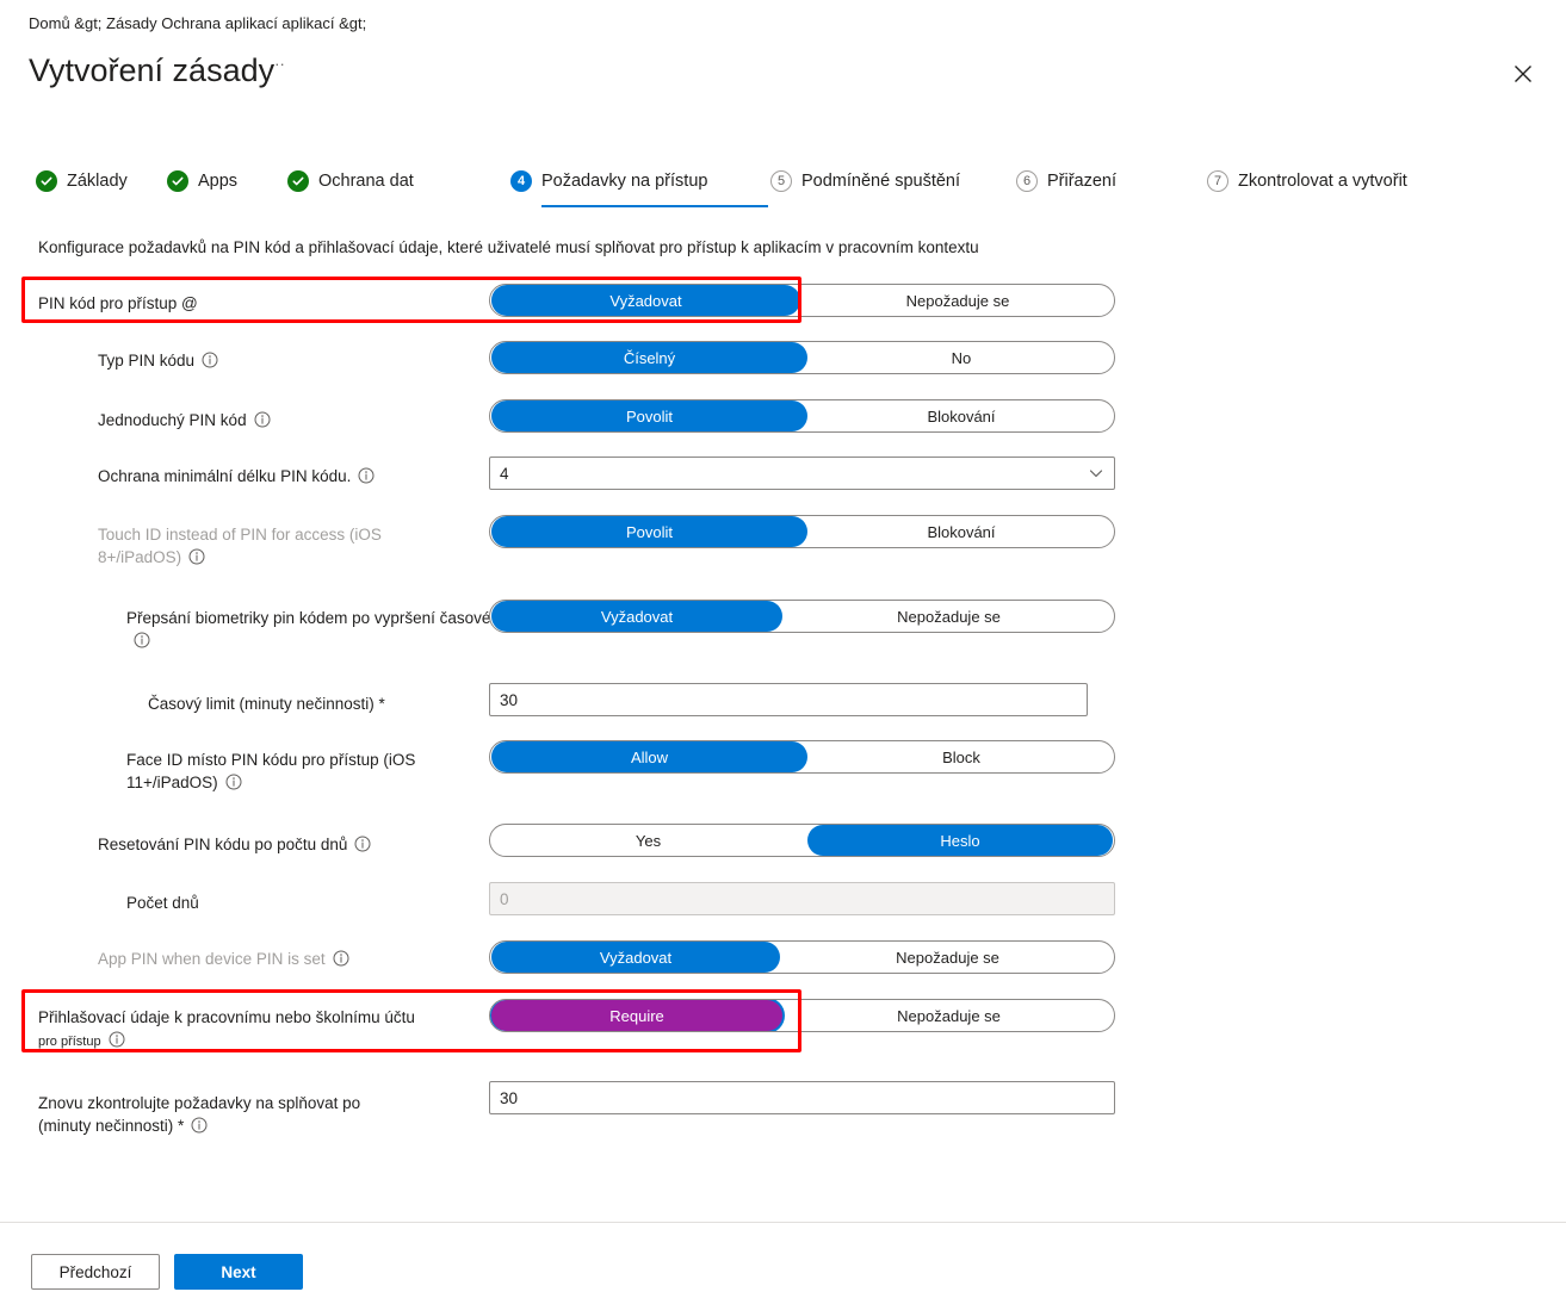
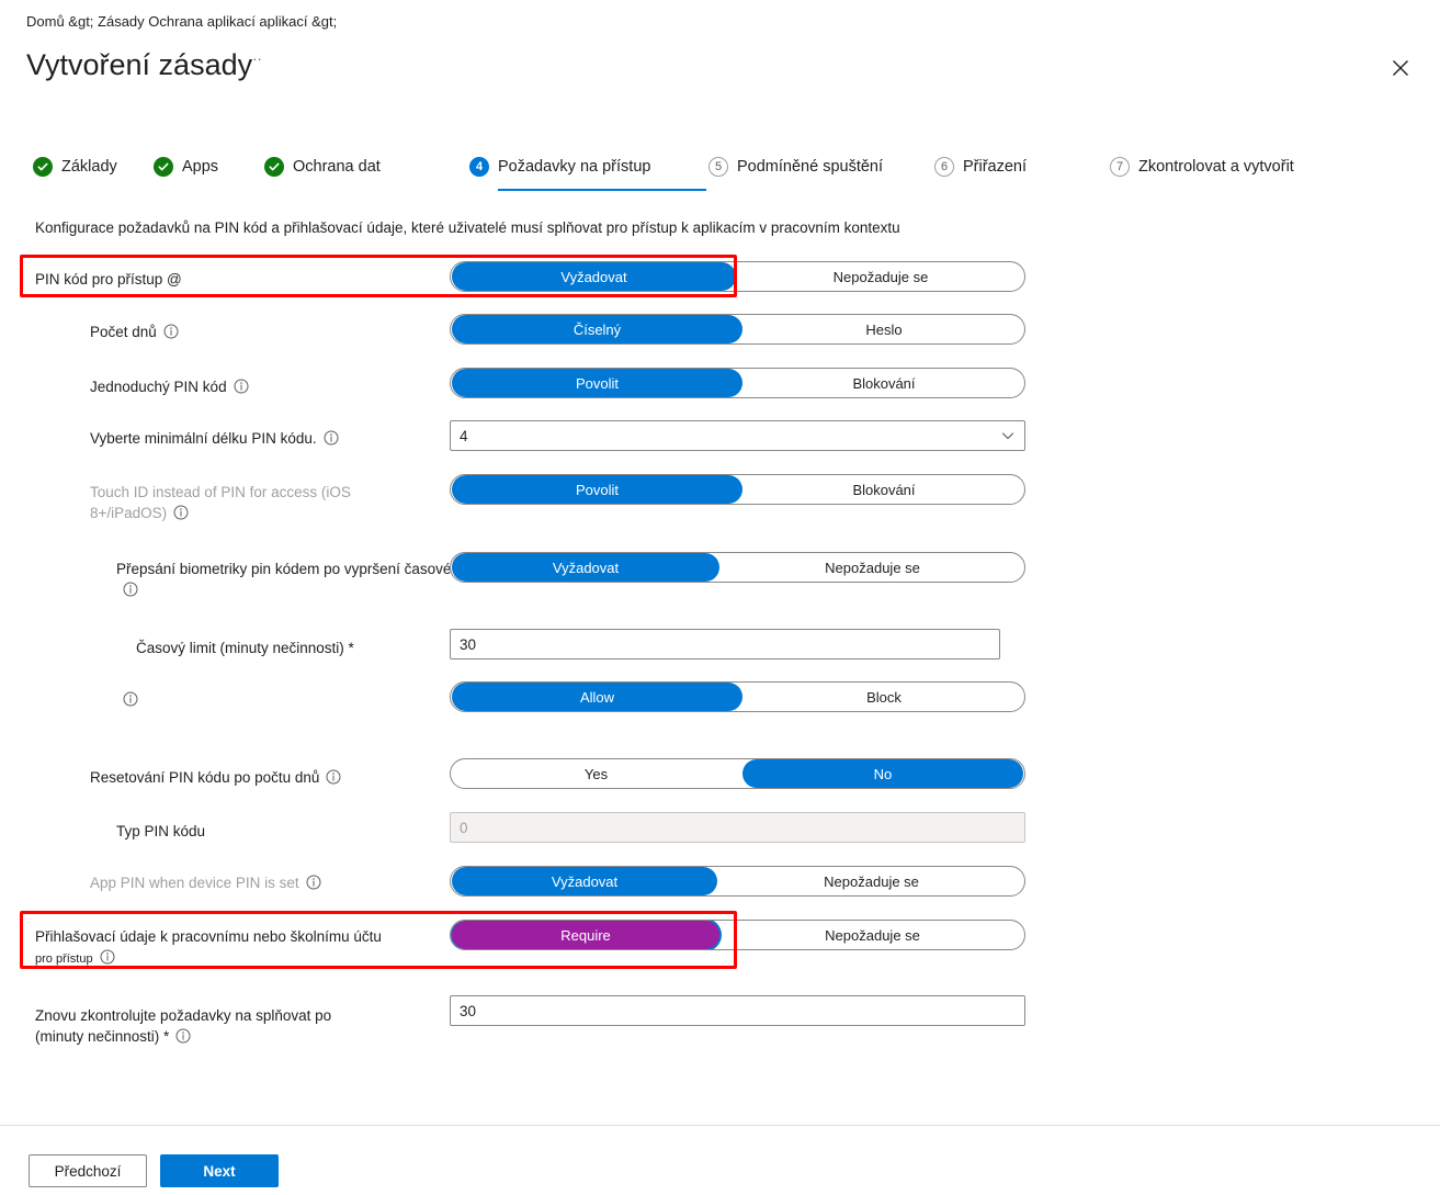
  Domů &gt; Zásady Ochrana aplikací aplikací &gt;
  Vytvoření zásady··
  Základy
  Apps
  Ochrana dat
  4
  Požadavky na přístup
  5
  Podmíněné spuštění
  6
  Přiřazení
  7
  Zkontrolovat a vytvořit
  Konfigurace požadavků na PIN kód a přihlašovací údaje, které uživatelé musí splňovat pro přístup k aplikacím v pracovním kontextu
  PIN kód pro přístup @
  Vyžadovat
  Nepožaduje se
- Typ PIN kódu
+ Počet dnů
  Číselný
- No
+ Heslo
  Jednoduchý PIN kód
  Povolit
  Blokování
- Ochrana minimální délku PIN kódu.
+ Vyberte minimální délku PIN kódu.
  4
  Touch ID instead of PIN for access (iOS 8+/iPadOS)
  Povolit
  Blokování
  Přepsání biometriky pin kódem po vypršení časové
  Vyžadovat
  Nepožaduje se
  Časový limit (minuty nečinnosti) *
  30
- Face ID místo PIN kódu pro přístup (iOS 11+/iPadOS)
  Allow
  Block
  Resetování PIN kódu po počtu dnů
  Yes
- Heslo
+ No
- Počet dnů
+ Typ PIN kódu
  0
  App PIN when device PIN is set
  Vyžadovat
  Nepožaduje se
  Přihlašovací údaje k pracovnímu nebo školnímu účtu
  pro přístup
  Require
  Nepožaduje se
  Znovu zkontrolujte požadavky na splňovat po (minuty nečinnosti) *
  30
  Předchozí
  Next
